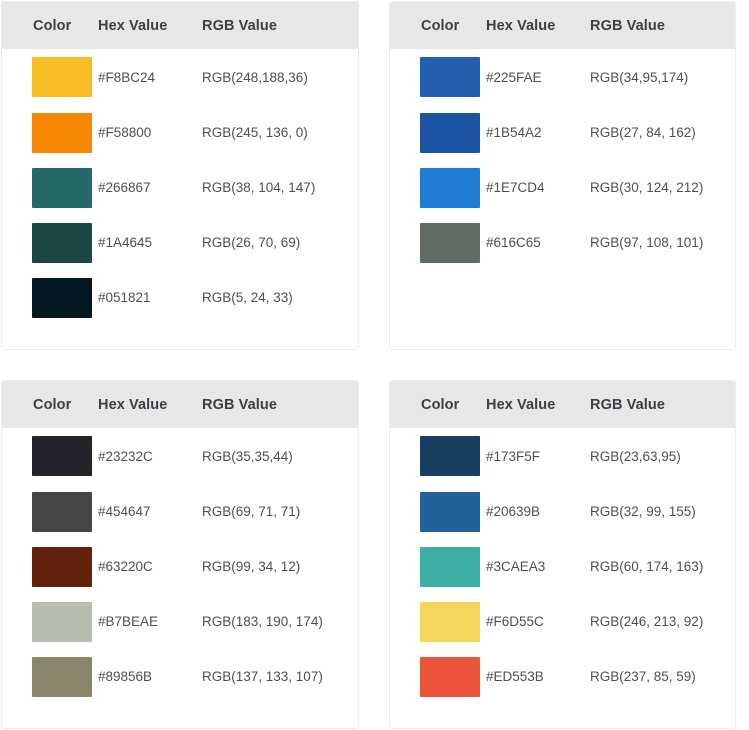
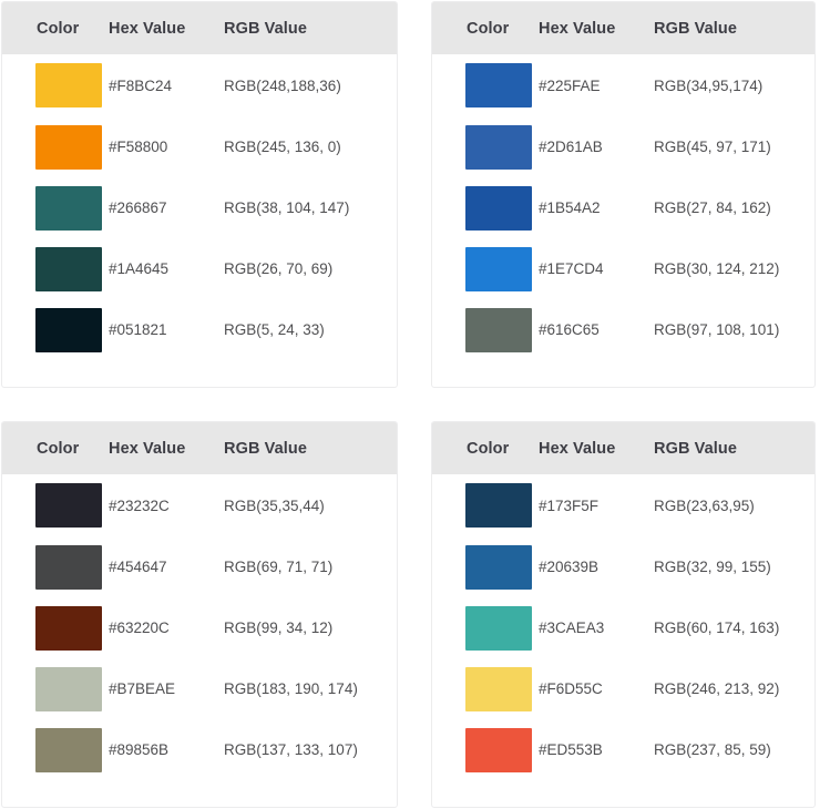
  Color	Hex Value	RGB Value
  	#F8BC24	RGB(248,188,36)
  	#F58800	RGB(245, 136, 0)
  	#266867	RGB(38, 104, 147)
  	#1A4645	RGB(26, 70, 69)
  	#051821	RGB(5, 24, 33)
  Color	Hex Value	RGB Value
  	#225FAE	RGB(34,95,174)
+ 	#2D61AB	RGB(45, 97, 171)
  	#1B54A2	RGB(27, 84, 162)
  	#1E7CD4	RGB(30, 124, 212)
  	#616C65	RGB(97, 108, 101)
  Color	Hex Value	RGB Value
  	#23232C	RGB(35,35,44)
  	#454647	RGB(69, 71, 71)
  	#63220C	RGB(99, 34, 12)
  	#B7BEAE	RGB(183, 190, 174)
  	#89856B	RGB(137, 133, 107)
  Color	Hex Value	RGB Value
  	#173F5F	RGB(23,63,95)
  	#20639B	RGB(32, 99, 155)
  	#3CAEA3	RGB(60, 174, 163)
  	#F6D55C	RGB(246, 213, 92)
  	#ED553B	RGB(237, 85, 59)
